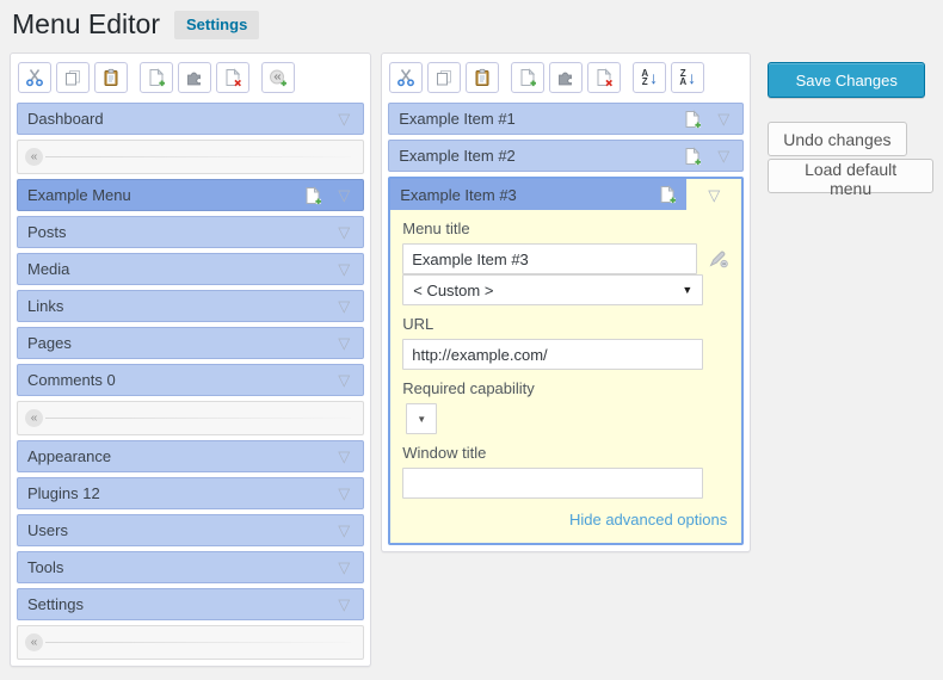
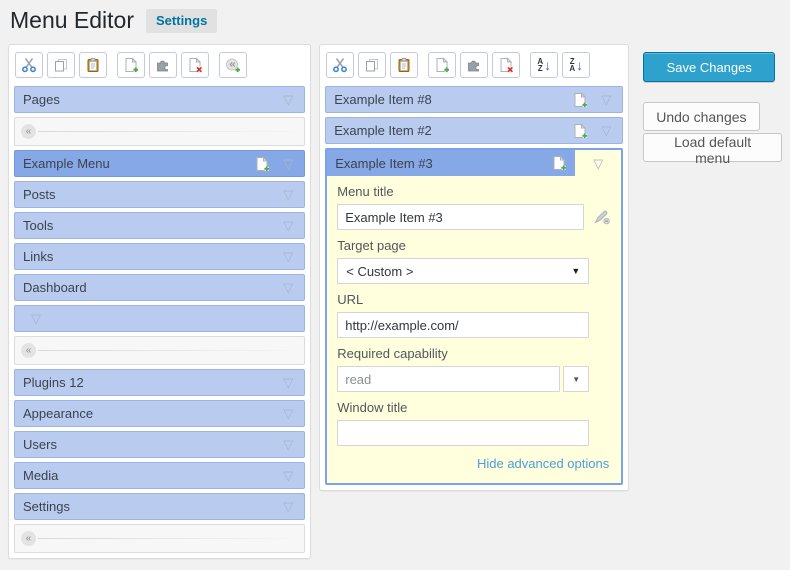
  Menu Editor
  Settings
- Dashboard
+ Pages
  ▽
  «
  Example Menu
  ▽
  Posts
  ▽
- Media
+ Tools
  ▽
  Links
  ▽
- Pages
+ Dashboard
  ▽
- Comments 0
  ▽
  «
- Appearance
+ Plugins 12
  ▽
- Plugins 12
+ Appearance
  ▽
  Users
  ▽
- Tools
+ Media
  ▽
  Settings
  ▽
  «
  A
  Z
  ↓
  Z
  A
  ↓
- Example Item #1
+ Example Item #8
  ▽
  Example Item #2
  ▽
  Example Item #3
  ▽
  Menu title
  Example Item #3
+ Target page
  < Custom >
  ▼
  URL
  http://example.com/
  Required capability
+ read
  ▼
  Window title
  Hide advanced options
  Save Changes
  Undo changes
  Load default menu
